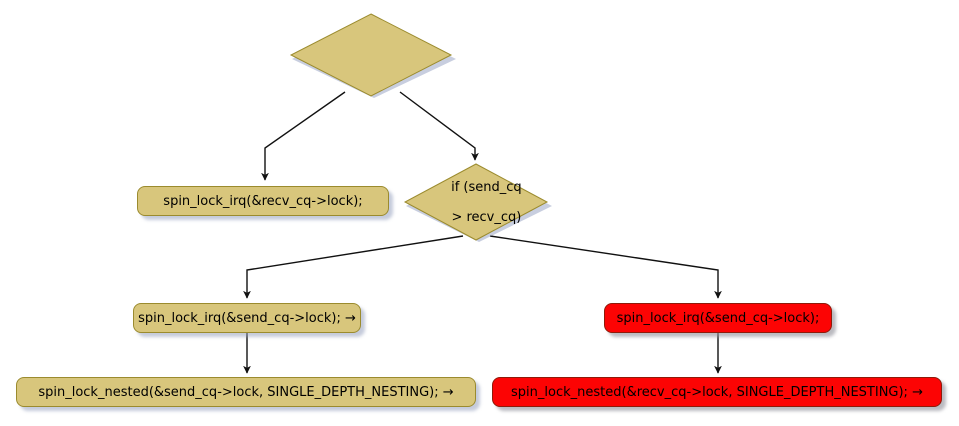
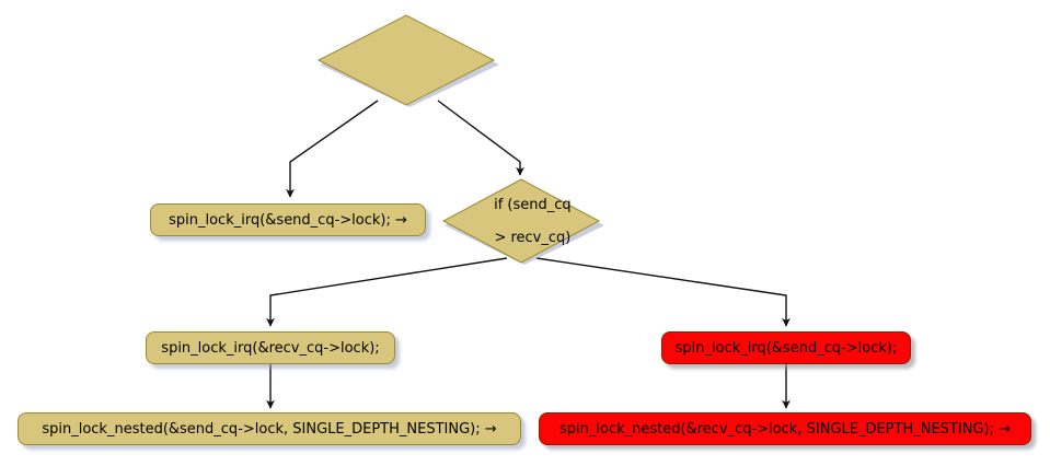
- spin_lock_irq(&recv_cq->lock);
+ spin_lock_irq(&send_cq->lock); →
  if (send_cq
  > recv_cq)
- spin_lock_irq(&send_cq->lock); →
+ spin_lock_irq(&recv_cq->lock);
  spin_lock_irq(&send_cq->lock);
  spin_lock_nested(&send_cq->lock, SINGLE_DEPTH_NESTING); →
  spin_lock_nested(&recv_cq->lock, SINGLE_DEPTH_NESTING); →
